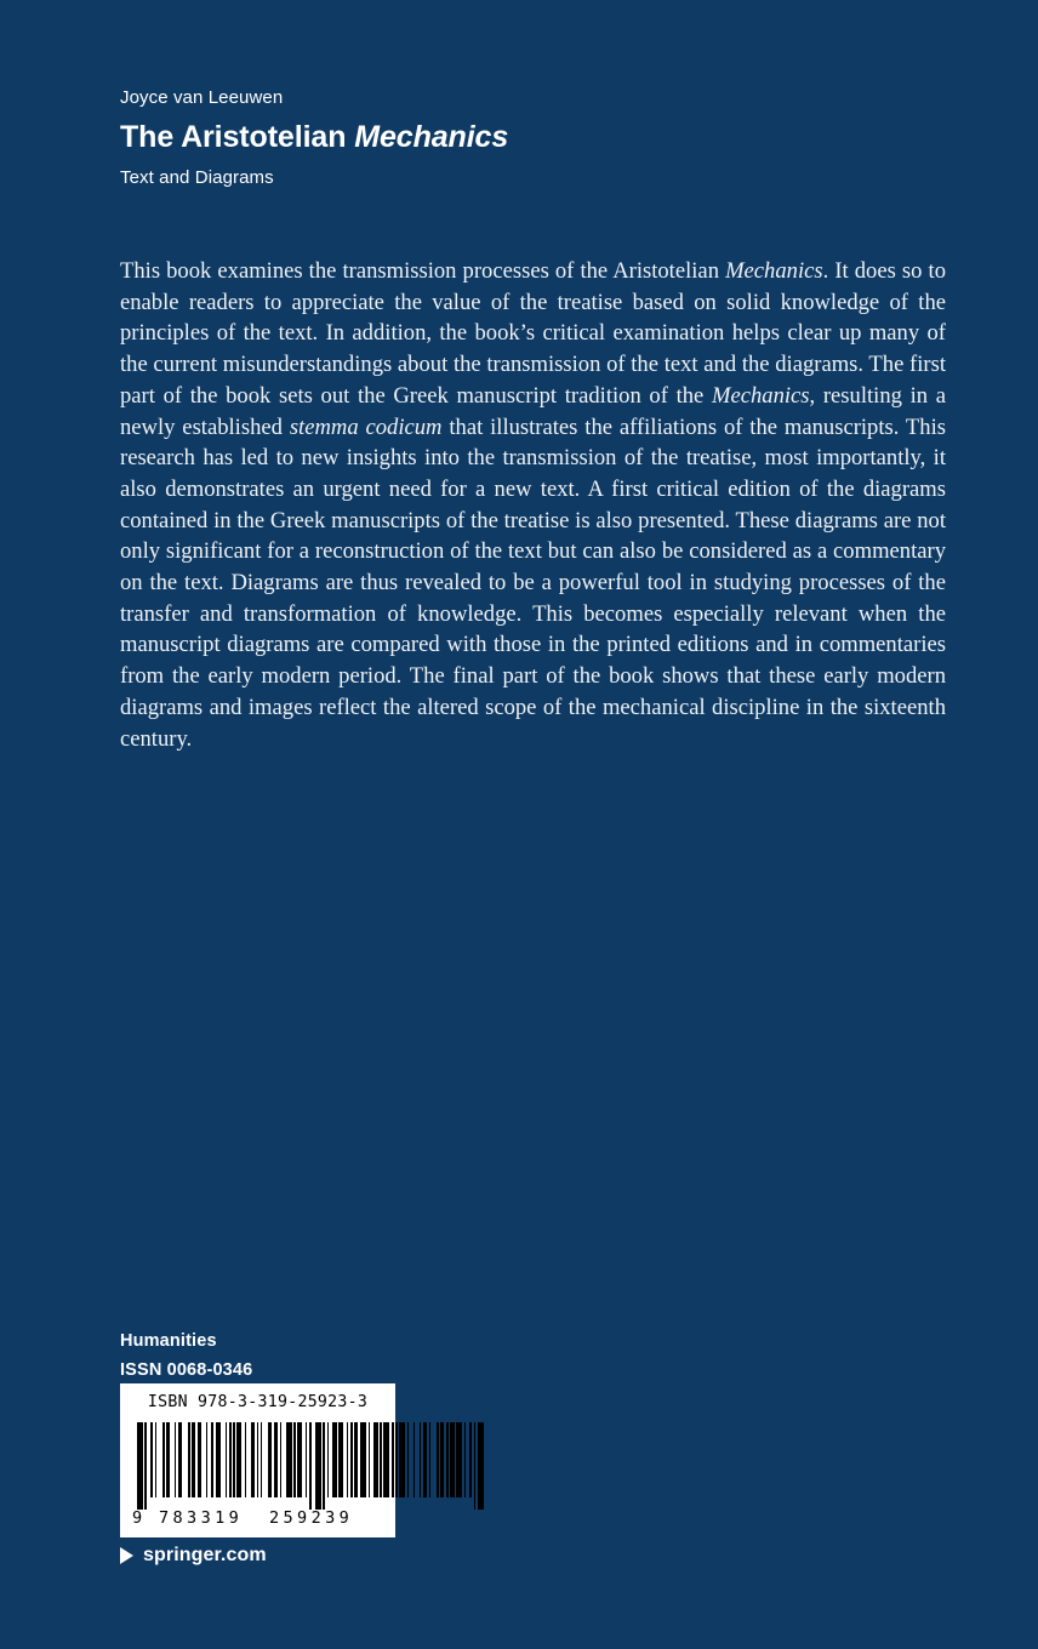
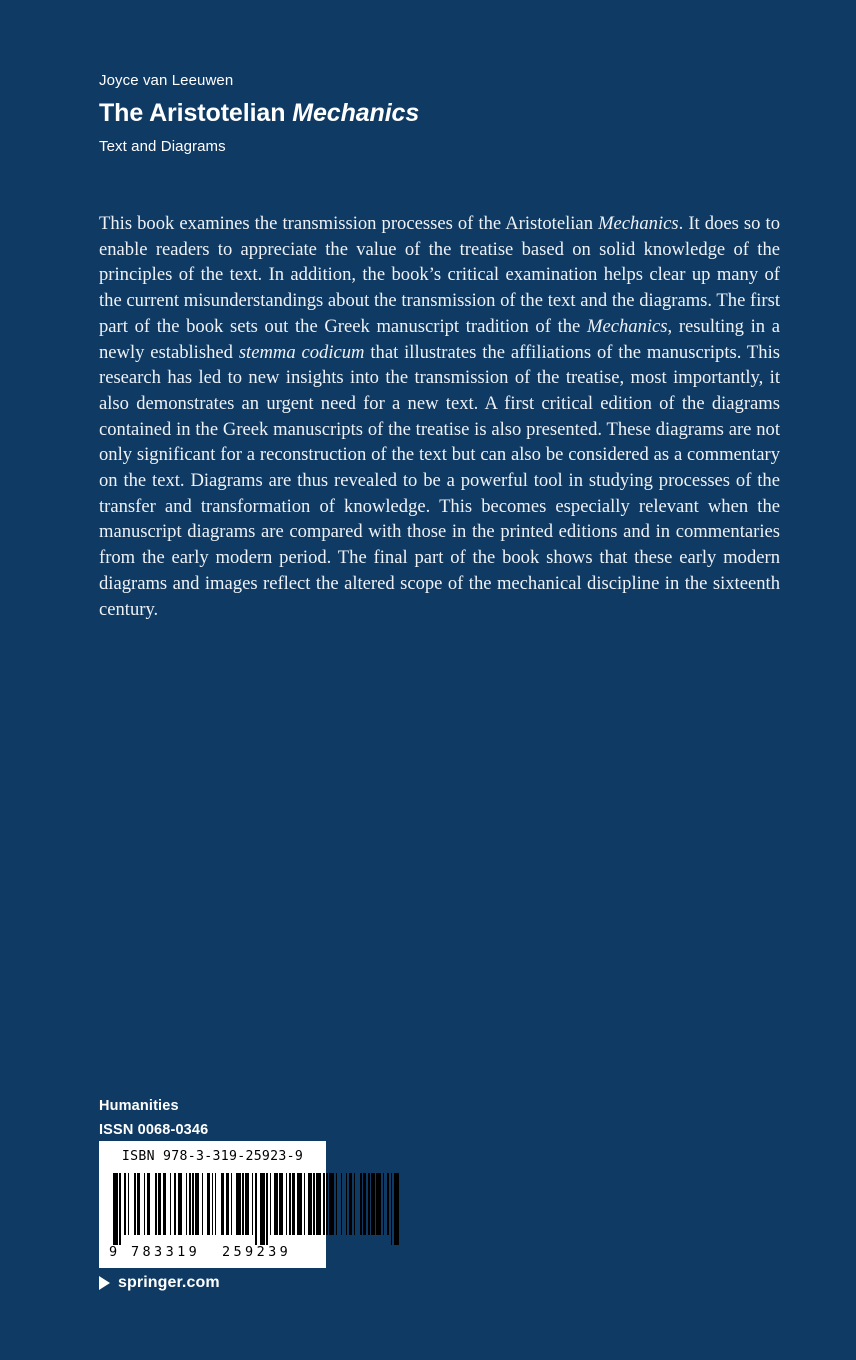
  Joyce van Leeuwen
  The Aristotelian Mechanics
  Text and Diagrams
  This book examines the transmission processes of the Aristotelian Mechanics. It does so to enable readers to appreciate the value of the treatise based on solid knowledge of the principles of the text. In addition, the book’s critical examination helps clear up many of the current misunderstandings about the transmission of the text and the diagrams. The first part of the book sets out the Greek manuscript tradition of the Mechanics, resulting in a newly established stemma codicum that illustrates the affiliations of the manuscripts. This research has led to new insights into the transmission of the treatise, most importantly, it also demonstrates an urgent need for a new text. A first critical edition of the diagrams contained in the Greek manuscripts of the treatise is also presented. These diagrams are not only significant for a reconstruction of the text but can also be considered as a commentary on the text. Diagrams are thus revealed to be a powerful tool in studying processes of the transfer and transformation of knowledge. This becomes especially relevant when the manuscript diagrams are compared with those in the printed editions and in commentaries from the early modern period. The final part of the book shows that these early modern diagrams and images reflect the altered scope of the mechanical discipline in the sixteenth century.
  Humanities
  ISSN 0068-0346
- ISBN 978-3-319-25923-3
+ ISBN 978-3-319-25923-9
  9
  783319
  259239
  springer.com
